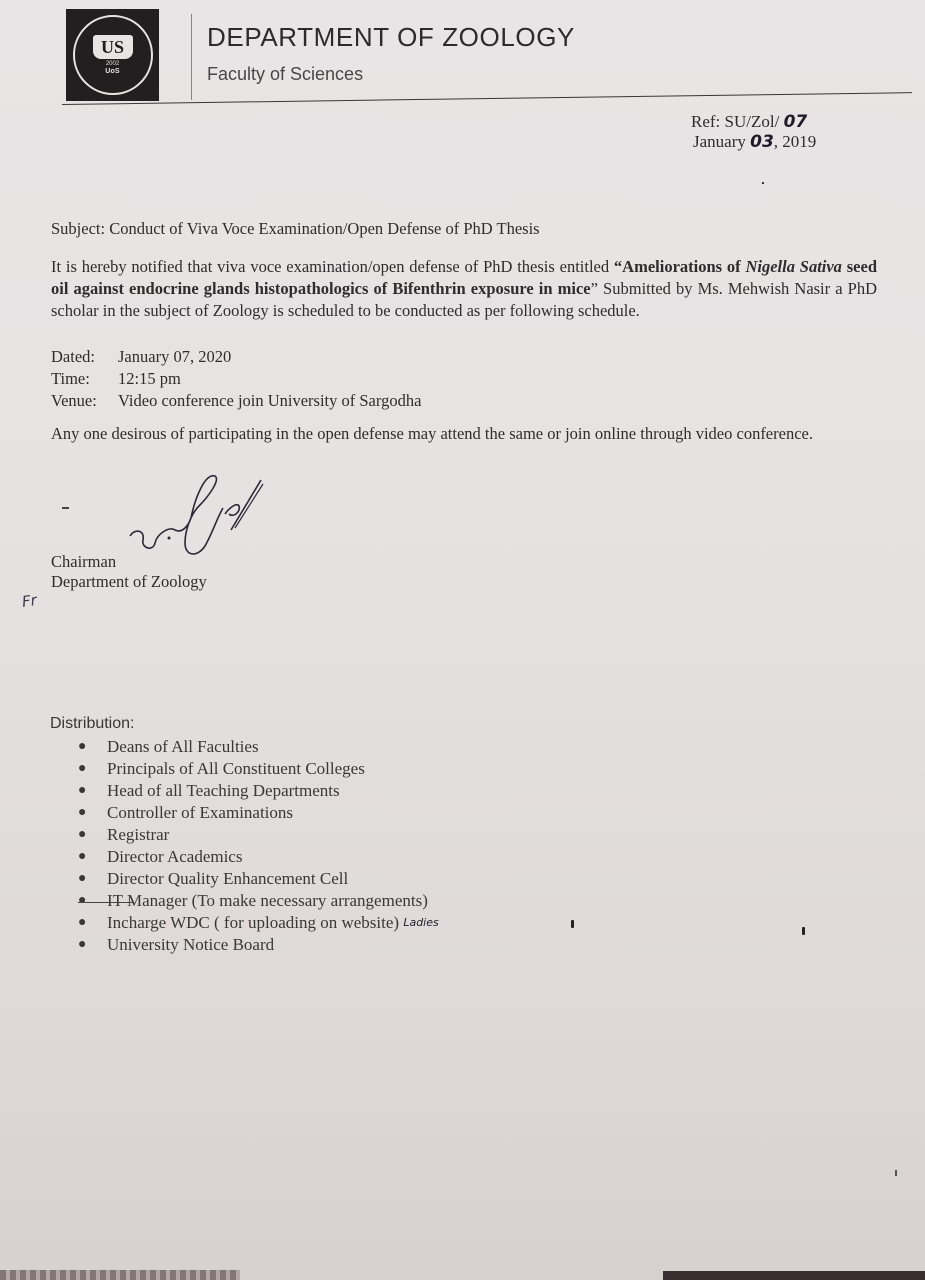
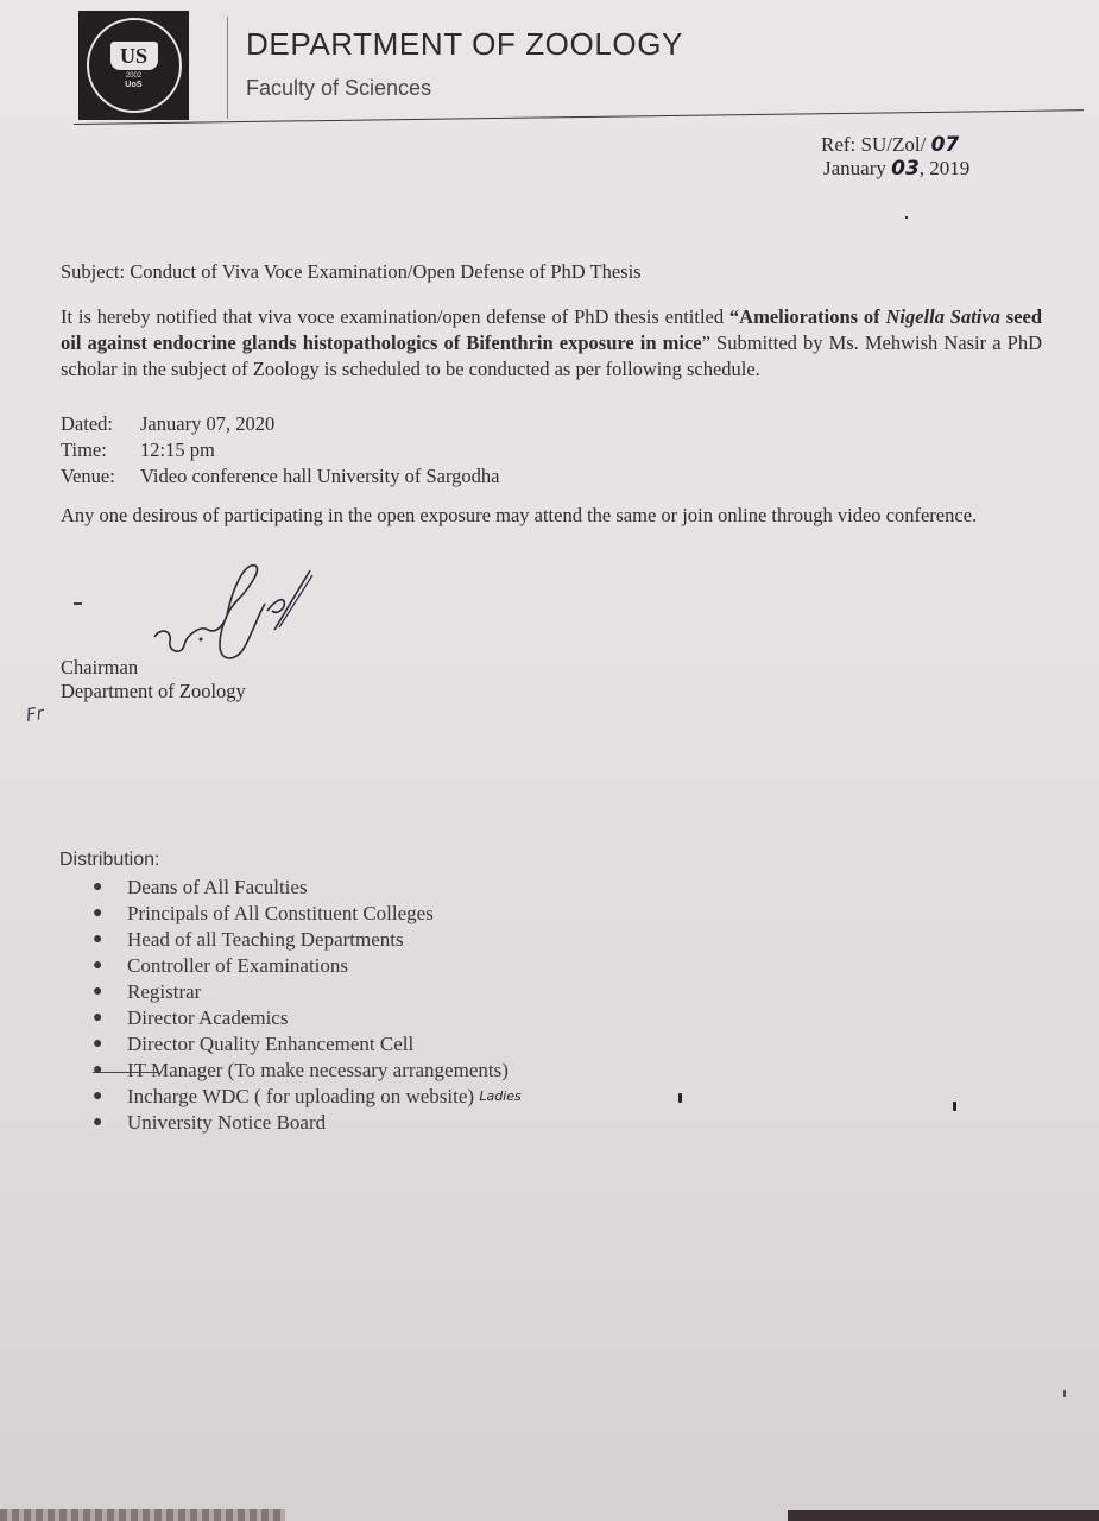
  US
  DEPARTMENT OF ZOOLOGY
  Faculty of Sciences
  Ref: SU/Zol/ 07
  January 03, 2019
  Subject: Conduct of Viva Voce Examination/Open Defense of PhD Thesis
  It is hereby notified that viva voce examination/open defense of PhD thesis entitled “Ameliorations of Nigella Sativa seed oil against endocrine glands histopathologics of Bifenthrin exposure in mice” Submitted by Ms. Mehwish Nasir a PhD scholar in the subject of Zoology is scheduled to be conducted as per following schedule.
  Dated:
  January 07, 2020
  Time:
  12:15 pm
  Venue:
- Video conference join University of Sargodha
+ Video conference hall University of Sargodha
- Any one desirous of participating in the open defense may attend the same or join online through video conference.
+ Any one desirous of participating in the open exposure may attend the same or join online through video conference.
  Chairman
  Department of Zoology
  Distribution:
  ●
  Deans of All Faculties
  ●
  Principals of All Constituent Colleges
  ●
  Head of all Teaching Departments
  ●
  Controller of Examinations
  ●
  Registrar
  ●
  Director Academics
  ●
  Director Quality Enhancement Cell
  ●
  IT Manager (To make necessary arrangements)
  ●
  Incharge WDC ( for uploading on website)
  Ladies
  ●
  University Notice Board
